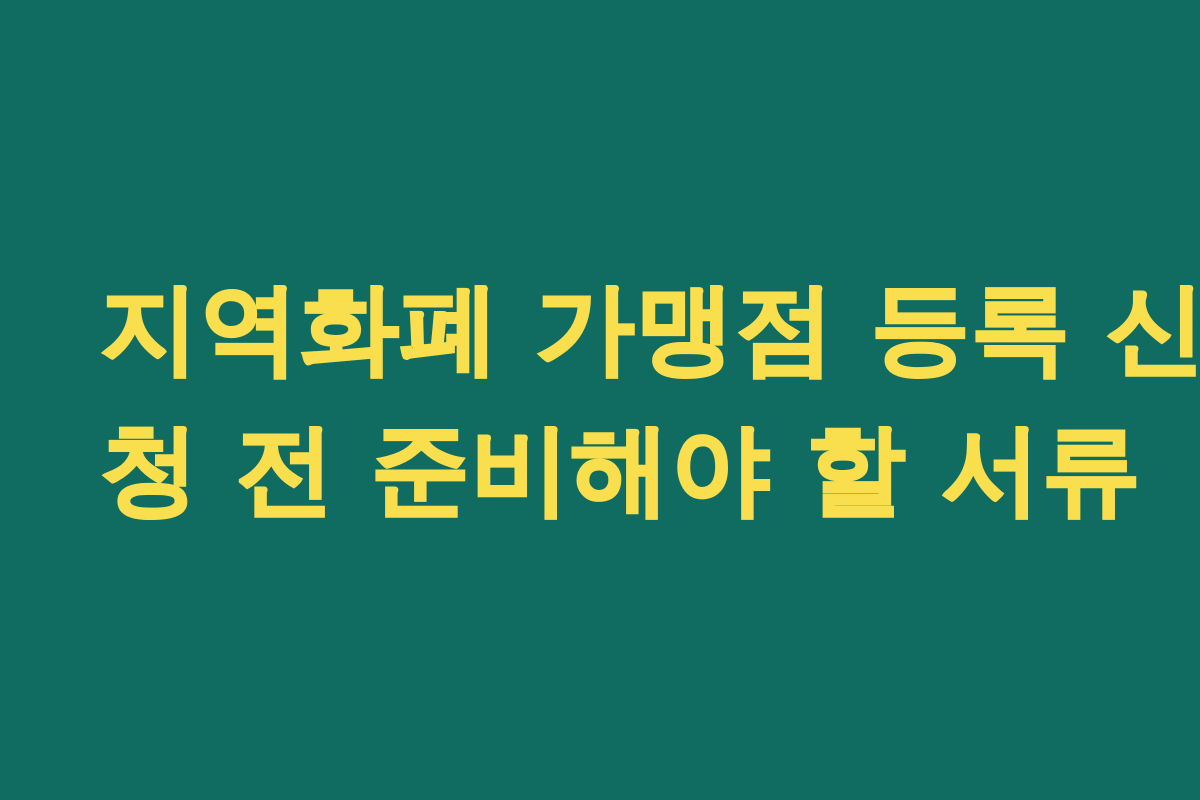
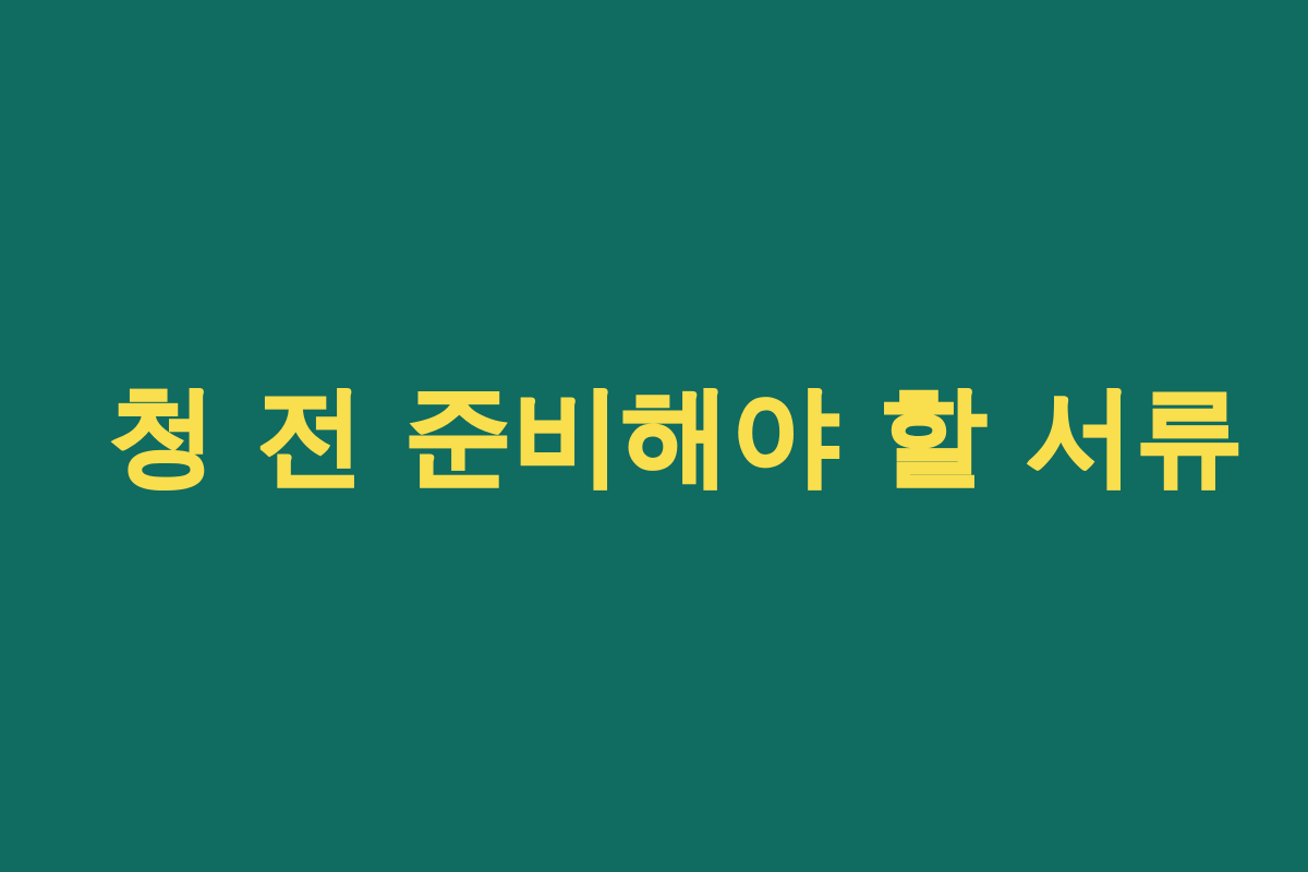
- 지역화폐 가맹점 등록 신
  청 전 준비해야 할 서류
